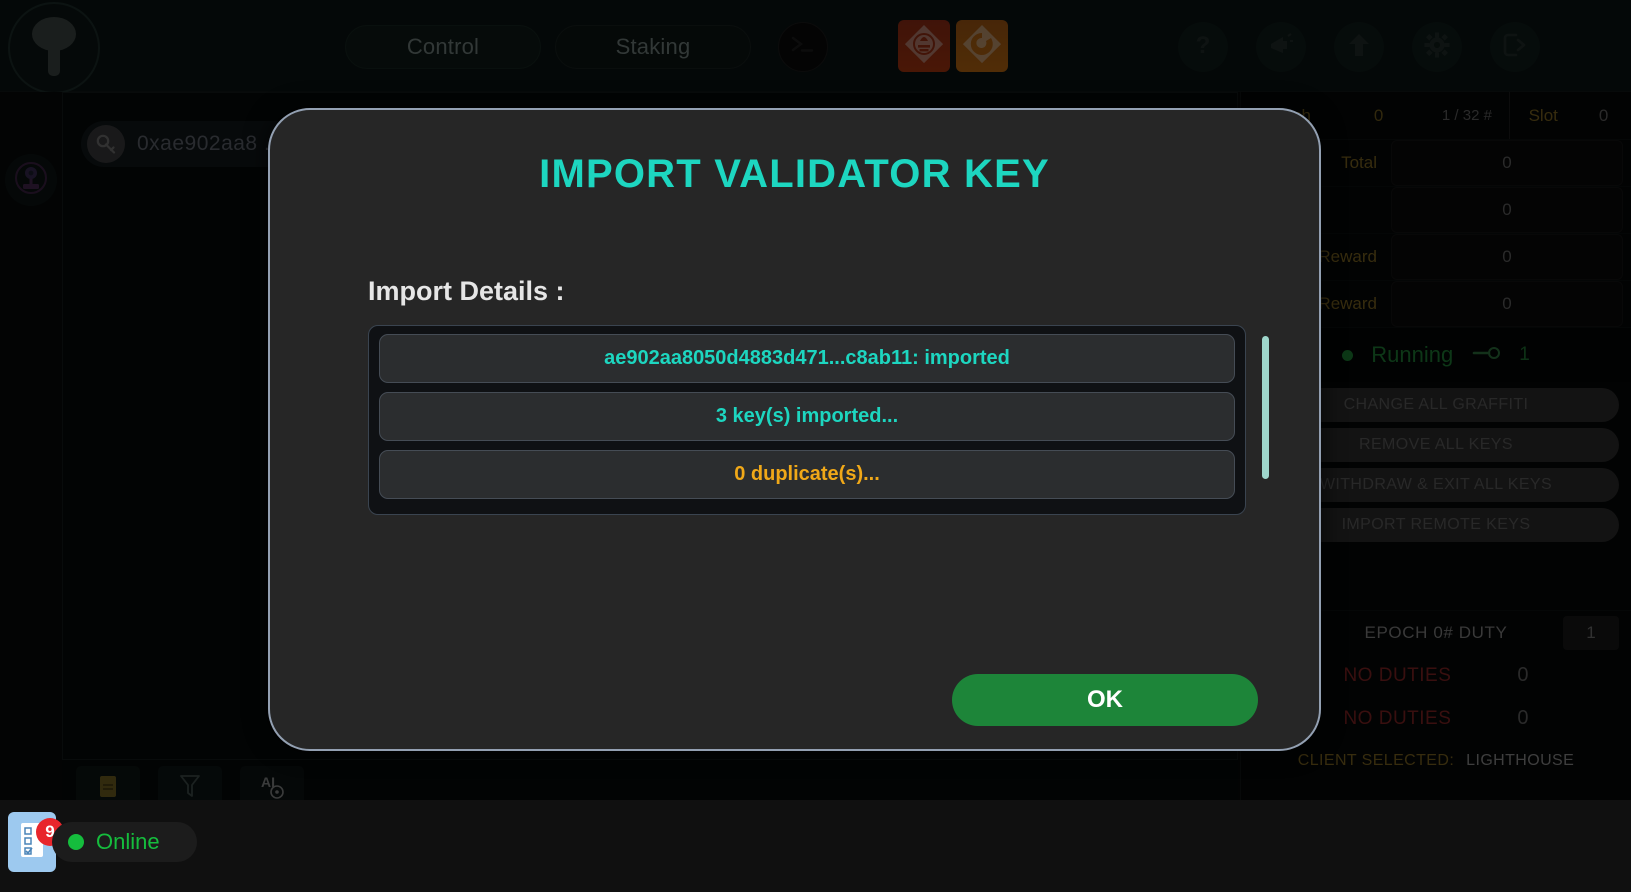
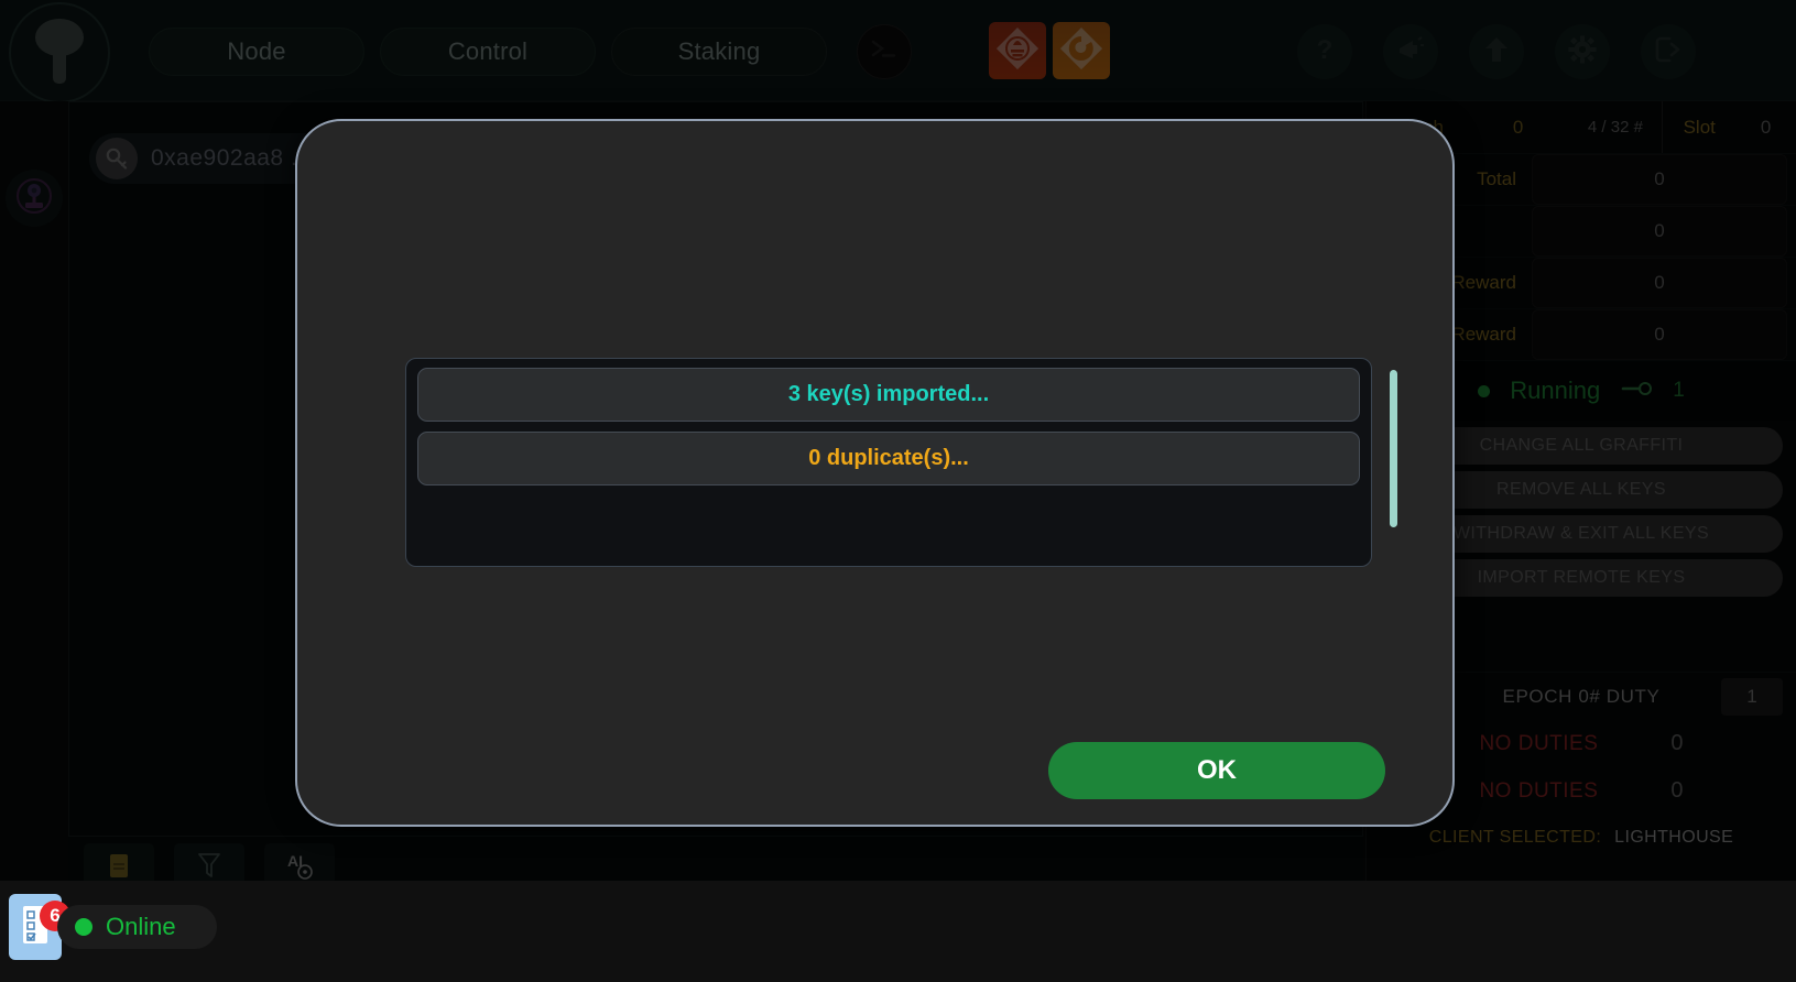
+ Node
  Control
  Staking
  0xae902aa8 .
  AI
  0
- 1 / 32 #
+ 4 / 32 #
  Slot
  0
  Total
  0
  0
  0
  0
  Running
  1
  WITHDRAW & EXIT ALL KEYS
  EPOCH 0# DUTY
  1
  NO DUTIES
  0
  NO DUTIES
  0
  CLIENT SELECTED:
  LIGHTHOUSE
- IMPORT VALIDATOR KEY
- Import Details :
- ae902aa8050d4883d471...c8ab11: imported
  3 key(s) imported...
  0 duplicate(s)...
  OK
- 9
+ 6
  Online
